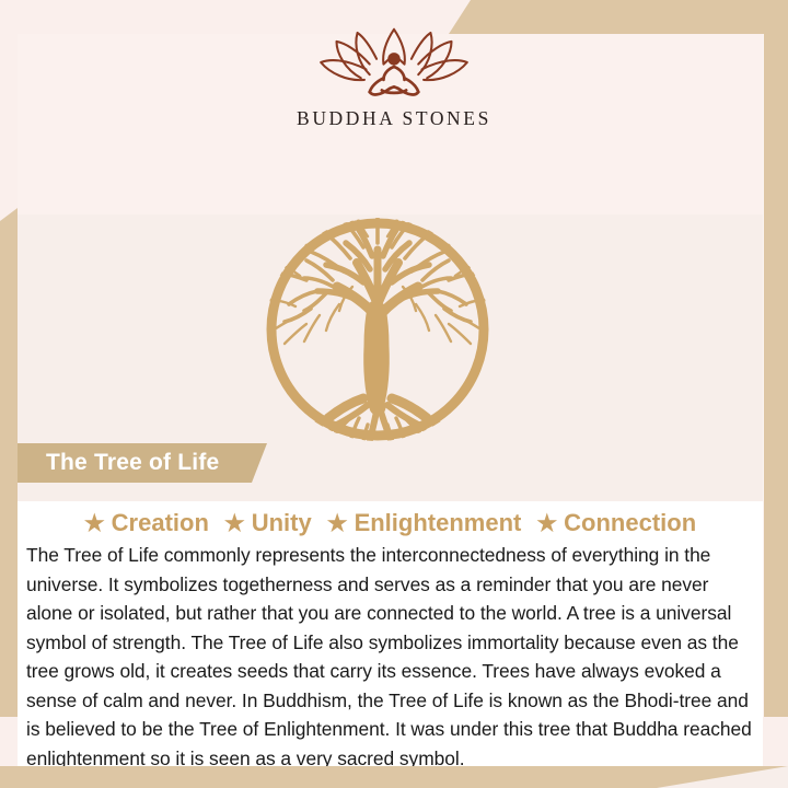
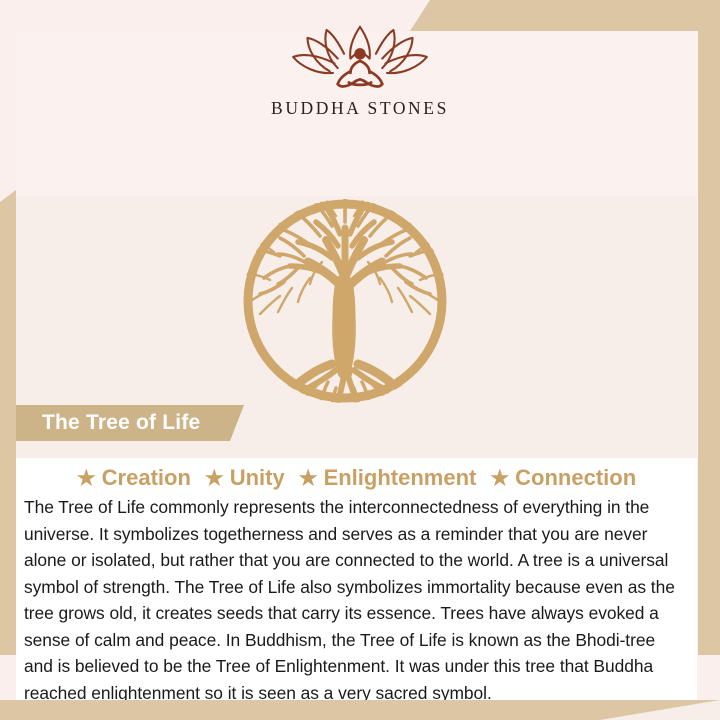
  BUDDHA STONES
  The Tree of Life
  ★
  Creation
  ★
  Unity
  ★
  Enlightenment
  ★
  Connection
- The Tree of Life commonly represents the interconnectedness of everything in the universe. It symbolizes togetherness and serves as a reminder that you are never alone or isolated, but rather that you are connected to the world. A tree is a universal symbol of strength. The Tree of Life also symbolizes immortality because even as the tree grows old, it creates seeds that carry its essence. Trees have always evoked a sense of calm and never. In Buddhism, the Tree of Life is known as the Bhodi-tree and is believed to be the Tree of Enlightenment. It was under this tree that Buddha reached enlightenment so it is seen as a very sacred symbol.
+ The Tree of Life commonly represents the interconnectedness of everything in the universe. It symbolizes togetherness and serves as a reminder that you are never alone or isolated, but rather that you are connected to the world. A tree is a universal symbol of strength. The Tree of Life also symbolizes immortality because even as the tree grows old, it creates seeds that carry its essence. Trees have always evoked a sense of calm and peace. In Buddhism, the Tree of Life is known as the Bhodi-tree and is believed to be the Tree of Enlightenment. It was under this tree that Buddha reached enlightenment so it is seen as a very sacred symbol.
